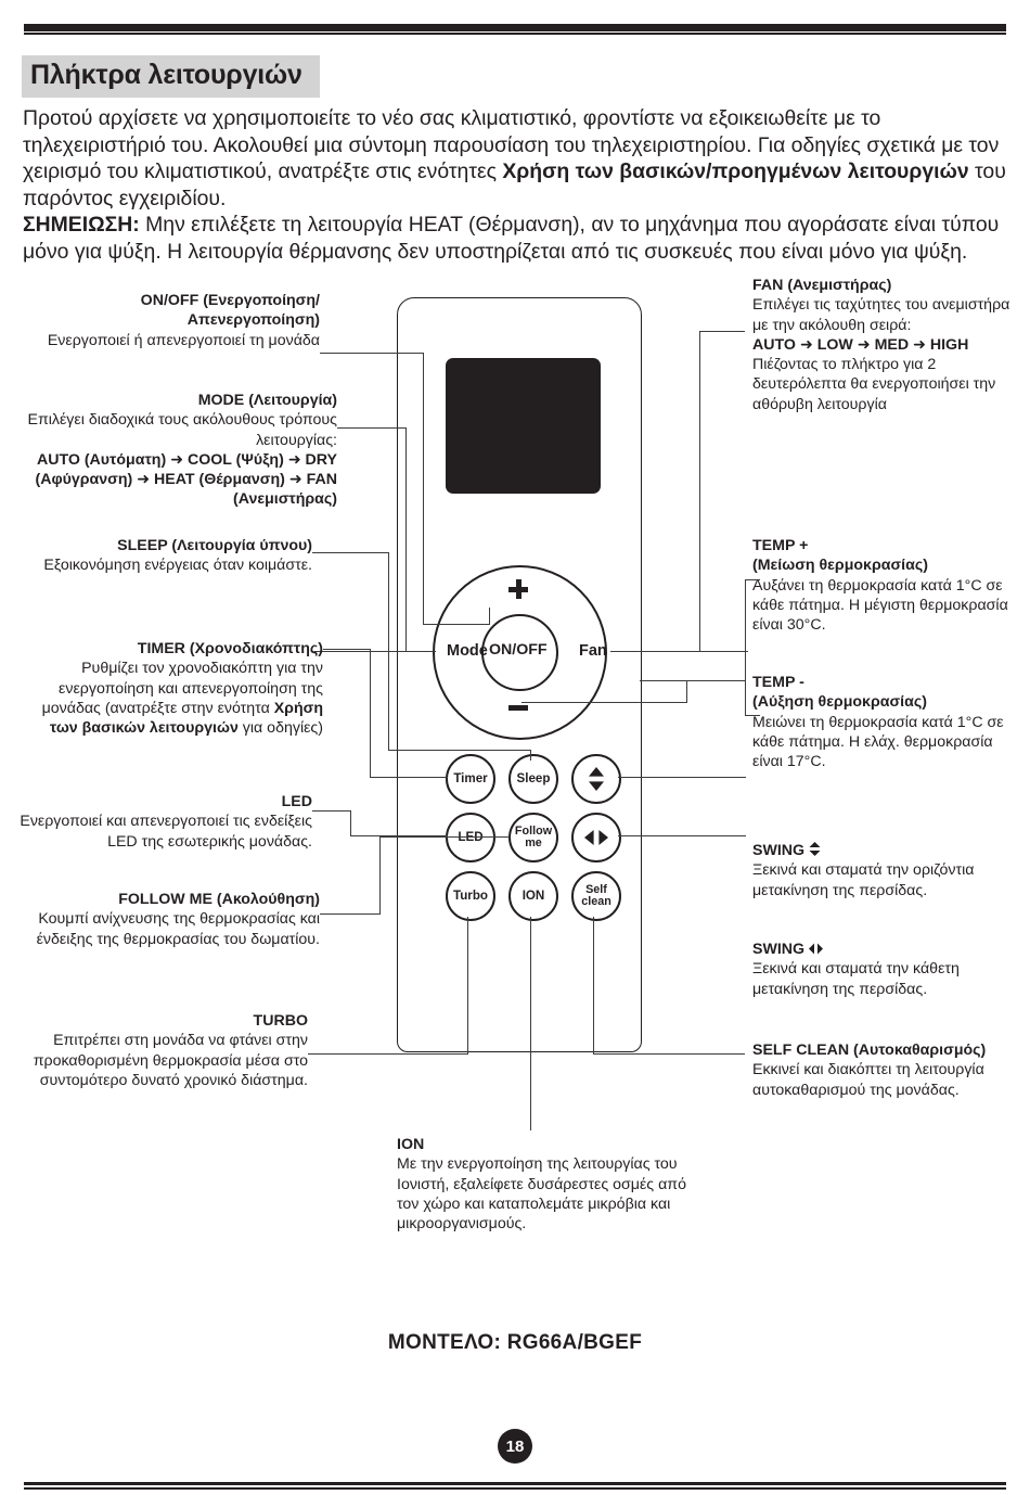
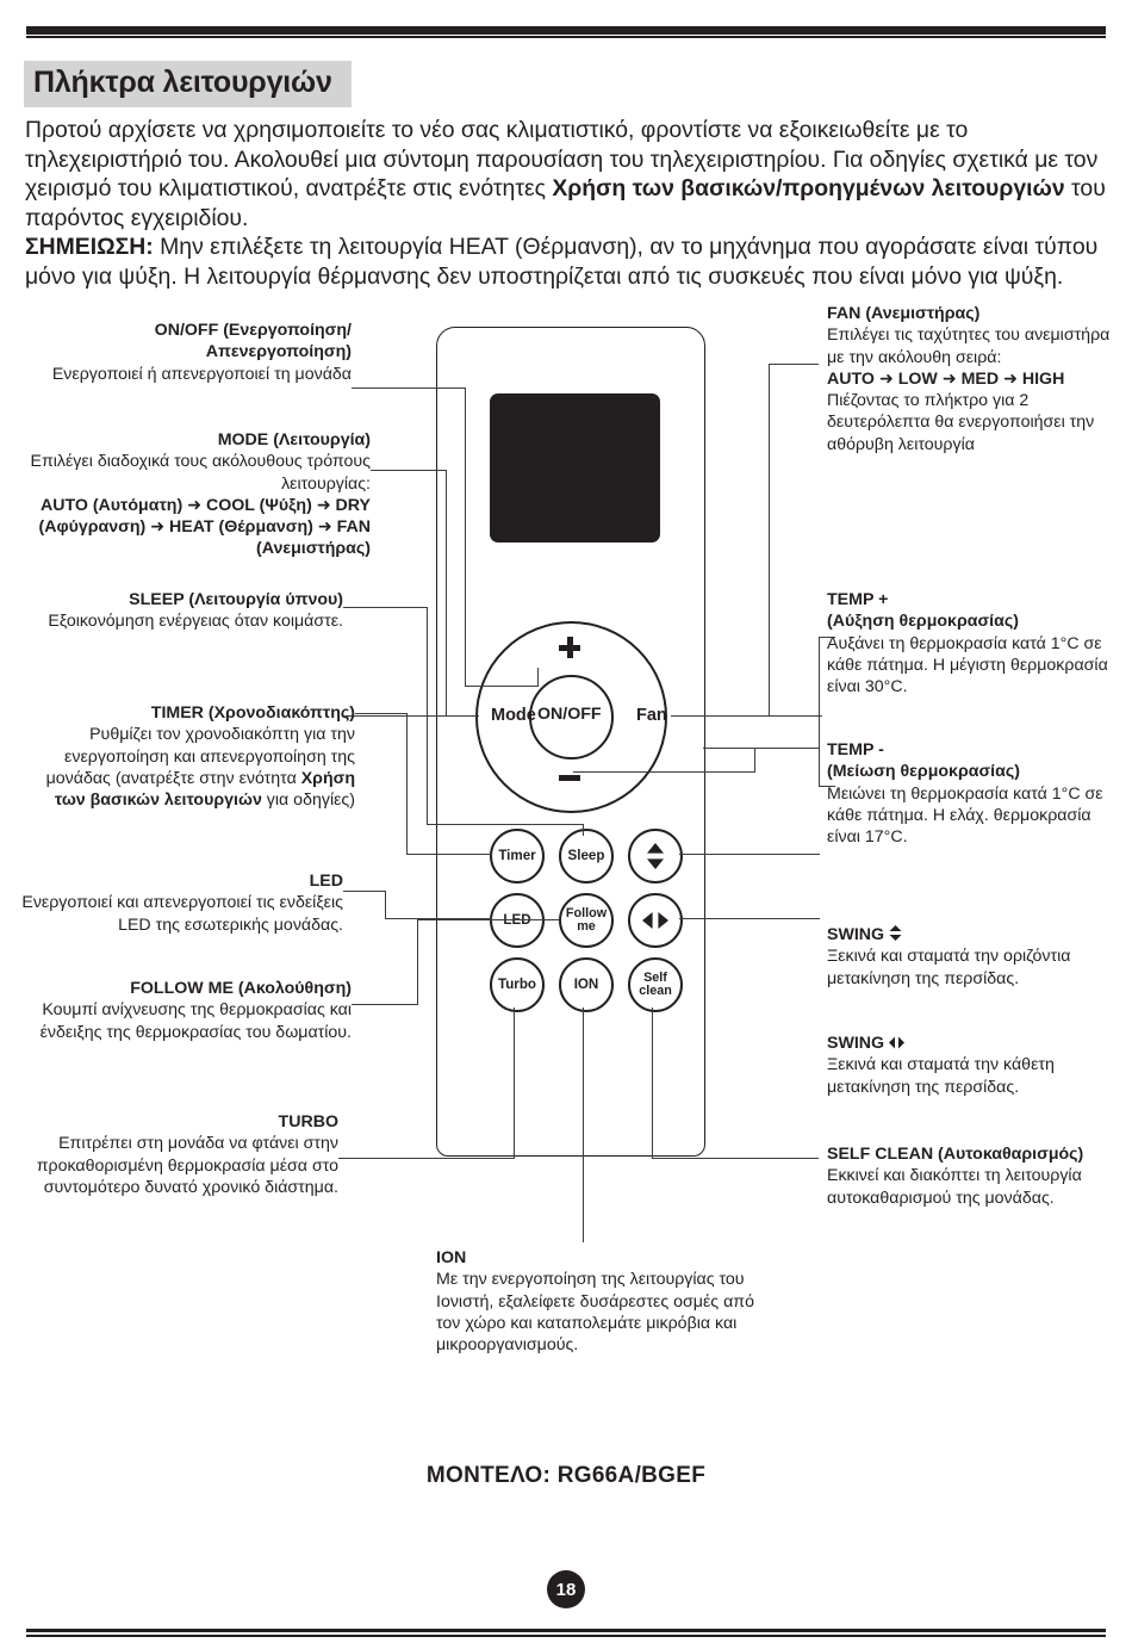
  Πλήκτρα λειτουργιών
  Προτού αρχίσετε να χρησιμοποιείτε το νέο σας κλιματιστικό, φροντίστε να εξοικειωθείτε με το τηλεχειριστήριό του. Ακολουθεί μια σύντομη παρουσίαση του τηλεχειριστηρίου. Για οδηγίες σχετικά με τον χειρισμό του κλιματιστικού, ανατρέξτε στις ενότητες Χρήση των βασικών/προηγμένων λειτουργιών του παρόντος εγχειριδίου.
  ΣΗΜΕΙΩΣΗ: Μην επιλέξετε τη λειτουργία HEAT (Θέρμανση), αν το μηχάνημα που αγοράσατε είναι τύπου μόνο για ψύξη. Η λειτουργία θέρμανσης δεν υποστηρίζεται από τις συσκευές που είναι μόνο για ψύξη.
  Mode
  ON/OFF
  Fan
  Timer
  Sleep
  Follow
  me
  Turbo
  ION
  Self
  clean
  ON/OFF (Ενεργοποίηση/ Απενεργοποίηση)
  Ενεργοποιεί ή απενεργοποιεί τη μονάδα
  MODE (Λειτουργία)
  Επιλέγει διαδοχικά τους ακόλουθους τρόπους λειτουργίας:
  AUTO (Αυτόματη) ➜ COOL (Ψύξη) ➜ DRY (Αφύγρανση) ➜ HEAT (Θέρμανση) ➜ FAN (Ανεμιστήρας)
  SLEEP (Λειτουργία ύπνου)
  Εξοικονόμηση ενέργειας όταν κοιμάστε.
  TIMER (Χρονοδιακόπτης)
  Ρυθμίζει τον χρονοδιακόπτη για την ενεργοποίηση και απενεργοποίηση της μονάδας (ανατρέξτε στην ενότητα Χρήση των βασικών λειτουργιών για οδηγίες)
  LED
  Ενεργοποιεί και απενεργοποιεί τις ενδείξεις LED της εσωτερικής μονάδας.
  FOLLOW ME (Ακολούθηση)
  Κουμπί ανίχνευσης της θερμοκρασίας και ένδειξης της θερμοκρασίας του δωματίου.
  TURBO
  Επιτρέπει στη μονάδα να φτάνει στην προκαθορισμένη θερμοκρασία μέσα στο συντομότερο δυνατό χρονικό διάστημα.
  FAN (Ανεμιστήρας)
  Επιλέγει τις ταχύτητες του ανεμιστήρα με την ακόλουθη σειρά:
  AUTO ➜ LOW ➜ MED ➜ HIGH
  Πιέζοντας το πλήκτρο για 2 δευτερόλεπτα θα ενεργοποιήσει την αθόρυβη λειτουργία
  TEMP +
- (Μείωση θερμοκρασίας)
+ (Αύξηση θερμοκρασίας)
  Αυξάνει τη θερμοκρασία κατά 1°C σε κάθε πάτημα. Η μέγιστη θερμοκρασία είναι 30°C.
  TEMP -
- (Αύξηση θερμοκρασίας)
+ (Μείωση θερμοκρασίας)
  Μειώνει τη θερμοκρασία κατά 1°C σε κάθε πάτημα. Η ελάχ. θερμοκρασία είναι 17°C.
  SWING
  Ξεκινά και σταματά την οριζόντια μετακίνηση της περσίδας.
  SWING
  Ξεκινά και σταματά την κάθετη μετακίνηση της περσίδας.
  SELF CLEAN (Αυτοκαθαρισμός)
  Εκκινεί και διακόπτει τη λειτουργία αυτοκαθαρισμού της μονάδας.
  ION
  Με την ενεργοποίηση της λειτουργίας του Ιονιστή, εξαλείφετε δυσάρεστες οσμές από τον χώρο και καταπολεμάτε μικρόβια και μικροοργανισμούς.
  ΜΟΝΤΕΛΟ: RG66A/BGEF
  18
